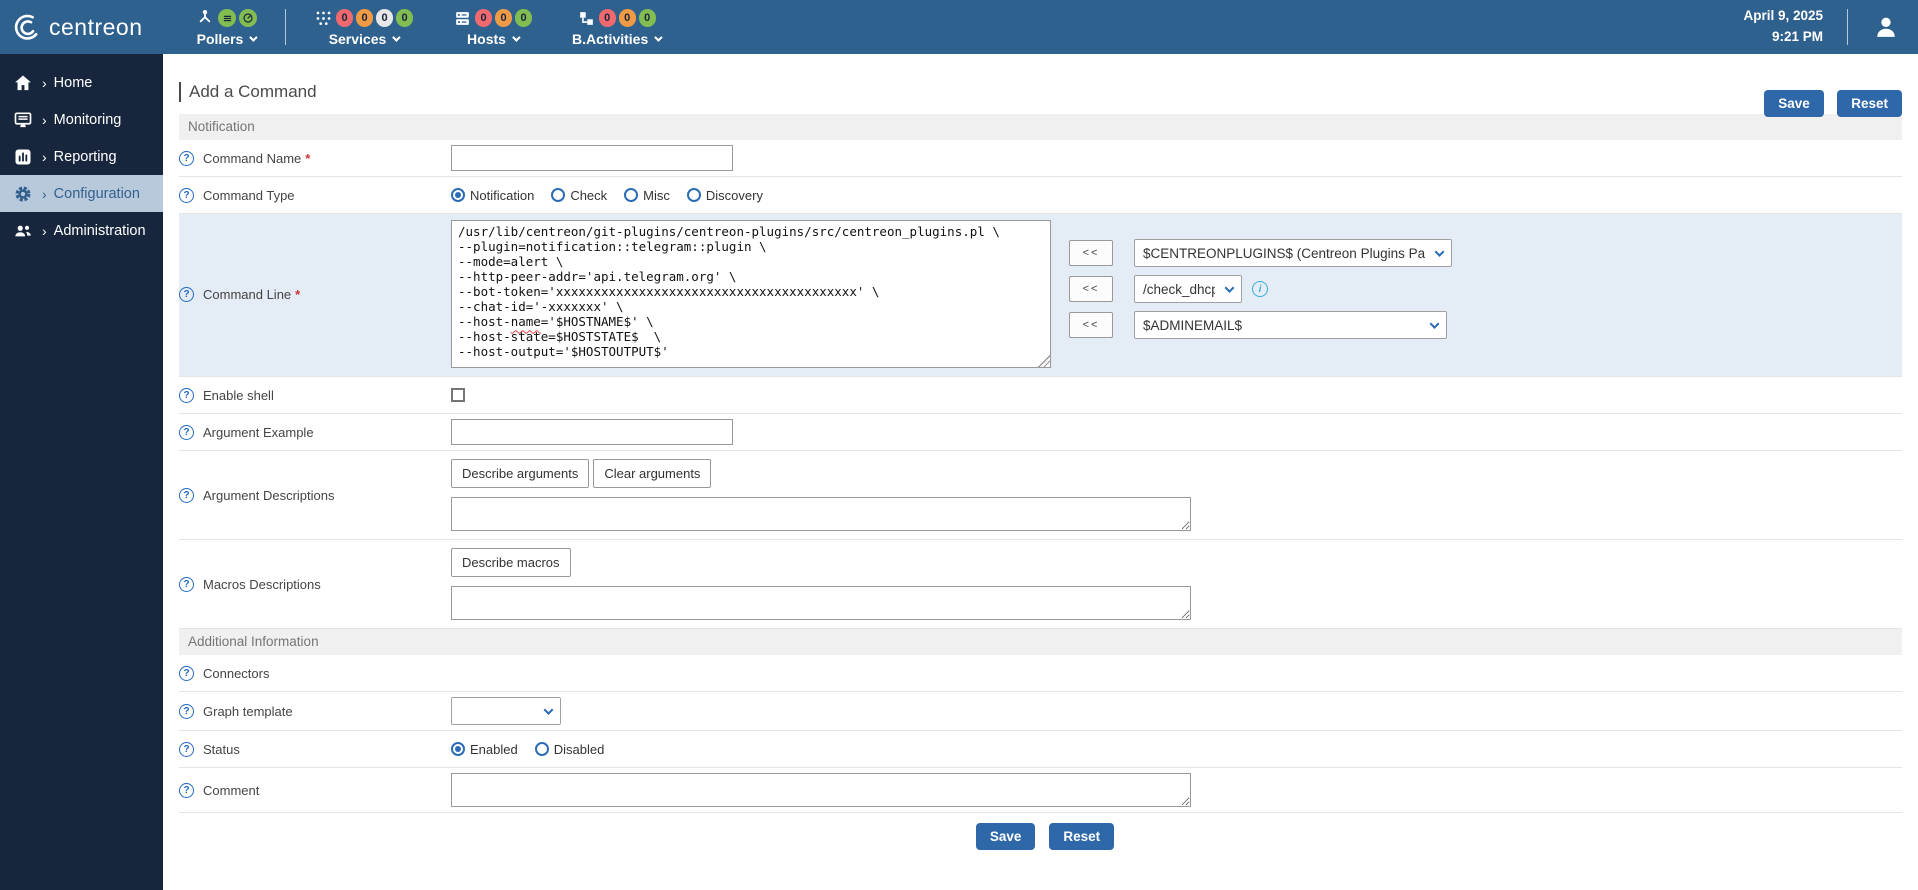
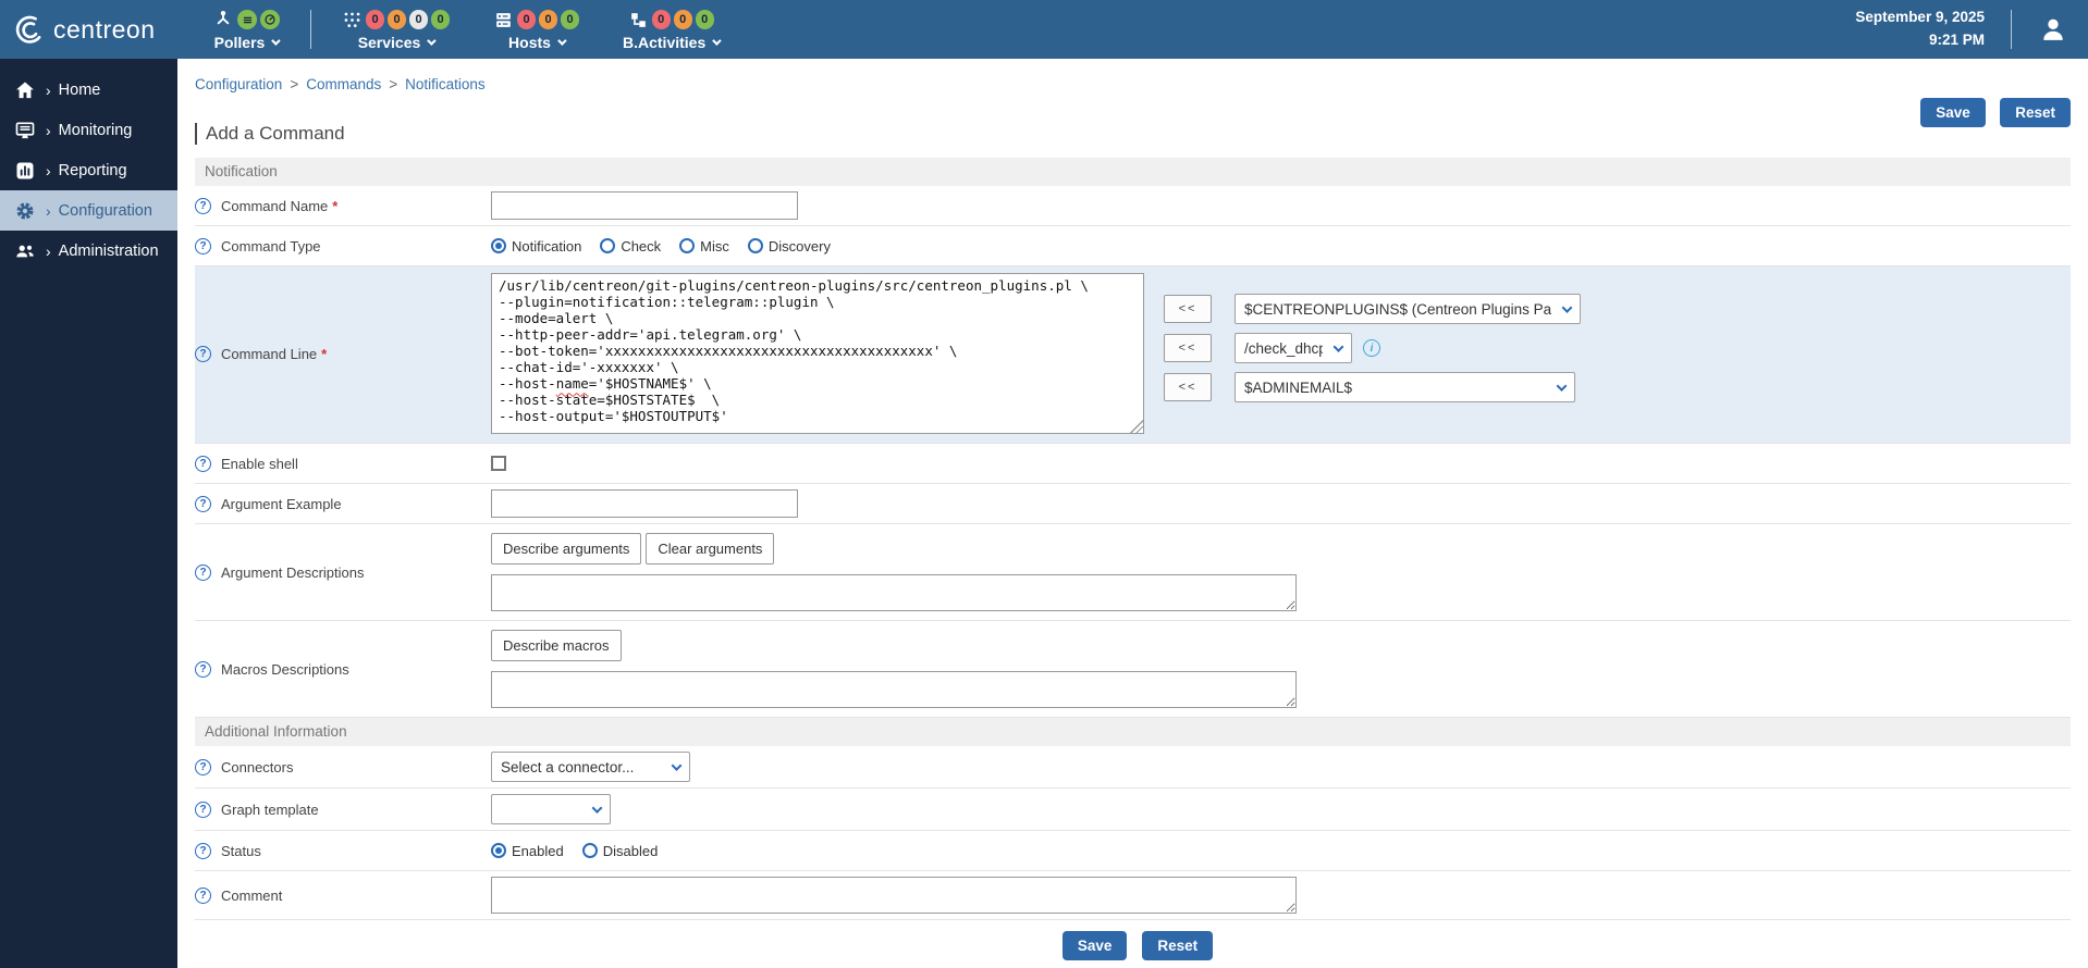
  centreon
  Pollers
  0
  0
  0
  0
  Services
  0
  0
  0
  Hosts
  0
  0
  0
  B.Activities
- April 9, 2025
+ September 9, 2025
  9:21 PM
  ›
  Home
  ›
  Monitoring
  ›
  Reporting
  ›
  Configuration
  ›
  Administration
+ Configuration > Commands > Notifications
  Save Reset
  Add a Command
  Notification
  Command Name
  *
  Command Type
  Notification
  Check
  Misc
  Discovery
  Command Line
  *
  /usr/lib/centreon/git-plugins/centreon-plugins/src/centreon_plugins.pl \
  --plugin=notification::telegram::plugin \
  --mode=alert \
  --http-peer-addr='api.telegram.org' \
  --bot-token='xxxxxxxxxxxxxxxxxxxxxxxxxxxxxxxxxxxxxxxx' \
  --chat-id='-xxxxxxx' \
  --host-name='$HOSTNAME$' \
  --host-state=$HOSTSTATE$ \
  --host-output='$HOSTOUTPUT$'
  <<
  $CENTREONPLUGINS$ (Centreon Plugins Pa
  <<
  /check_dhc
  <<
  $ADMINEMAIL$
  Enable shell
  Argument Example
  Argument Descriptions
  Describe arguments
  Clear arguments
  Macros Descriptions
  Describe macros
  Additional Information
  Connectors
+ Select a connector...
  Graph template
  Status
  Enabled
  Disabled
  Comment
  Save
  Reset
